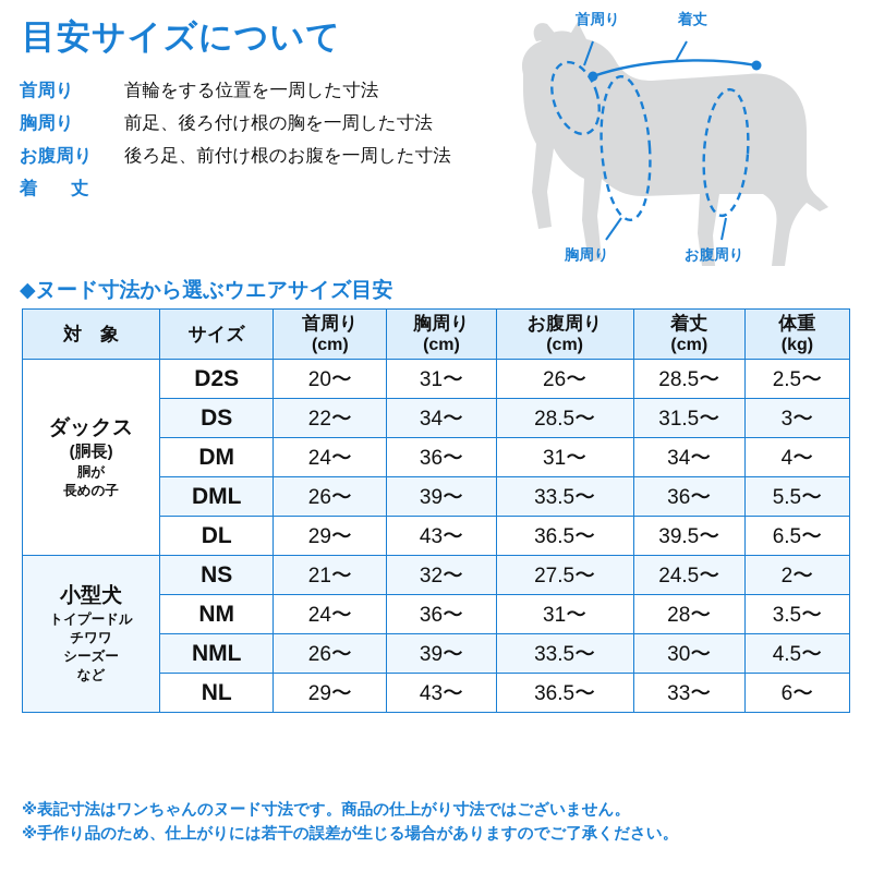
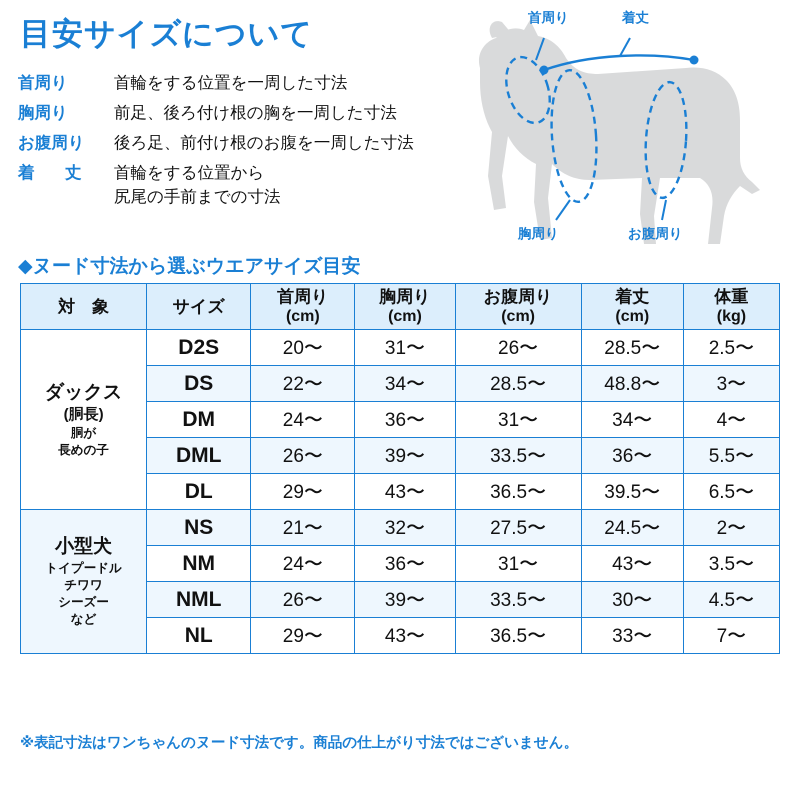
  目安サイズについて
  首周り
  首輪をする位置を一周した寸法
  胸周り
  前足、後ろ付け根の胸を一周した寸法
  お腹周り
  後ろ足、前付け根のお腹を一周した寸法
  着 丈
+ 首輪をする位置から
+ 尻尾の手前までの寸法
  首周り
  着丈
  胸周り
  お腹周り
  ◆ヌード寸法から選ぶウエアサイズ目安
  対 象	サイズ	首周り (cm)	胸周り (cm)	お腹周り (cm)	着丈 (cm)	体重 (kg)
  ダックス(胴長)胴が長めの子	D2S	20〜	31〜	26〜	28.5〜	2.5〜
- DS	22〜	34〜	28.5〜	31.5〜	3〜
+ DS	22〜	34〜	28.5〜	48.8〜	3〜
  DM	24〜	36〜	31〜	34〜	4〜
  DML	26〜	39〜	33.5〜	36〜	5.5〜
  DL	29〜	43〜	36.5〜	39.5〜	6.5〜
  小型犬トイプードルチワワシーズーなど	NS	21〜	32〜	27.5〜	24.5〜	2〜
- NM	24〜	36〜	31〜	28〜	3.5〜
+ NM	24〜	36〜	31〜	43〜	3.5〜
  NML	26〜	39〜	33.5〜	30〜	4.5〜
- NL	29〜	43〜	36.5〜	33〜	6〜
+ NL	29〜	43〜	36.5〜	33〜	7〜
  ※表記寸法はワンちゃんのヌード寸法です。商品の仕上がり寸法ではございません。
- ※手作り品のため、仕上がりには若干の誤差が生じる場合がありますのでご了承ください。
